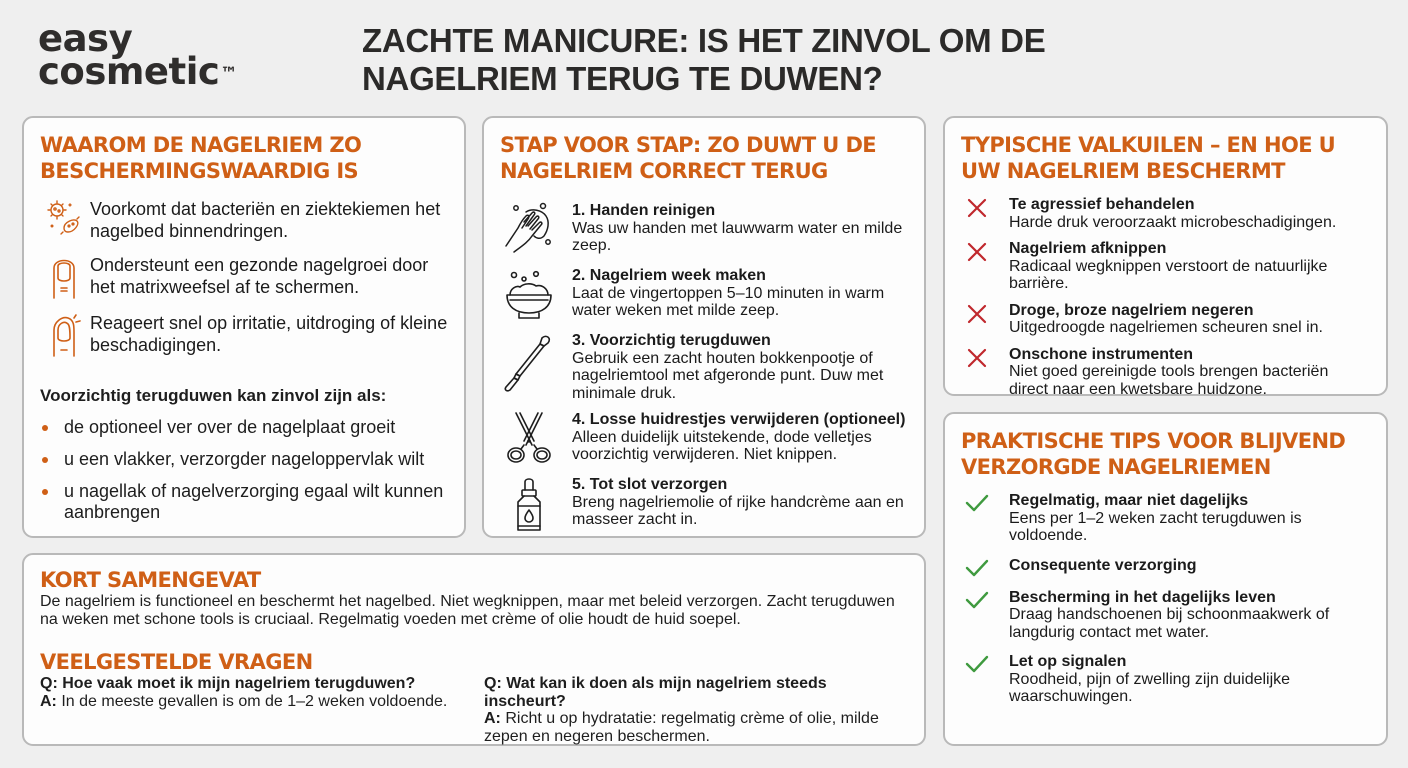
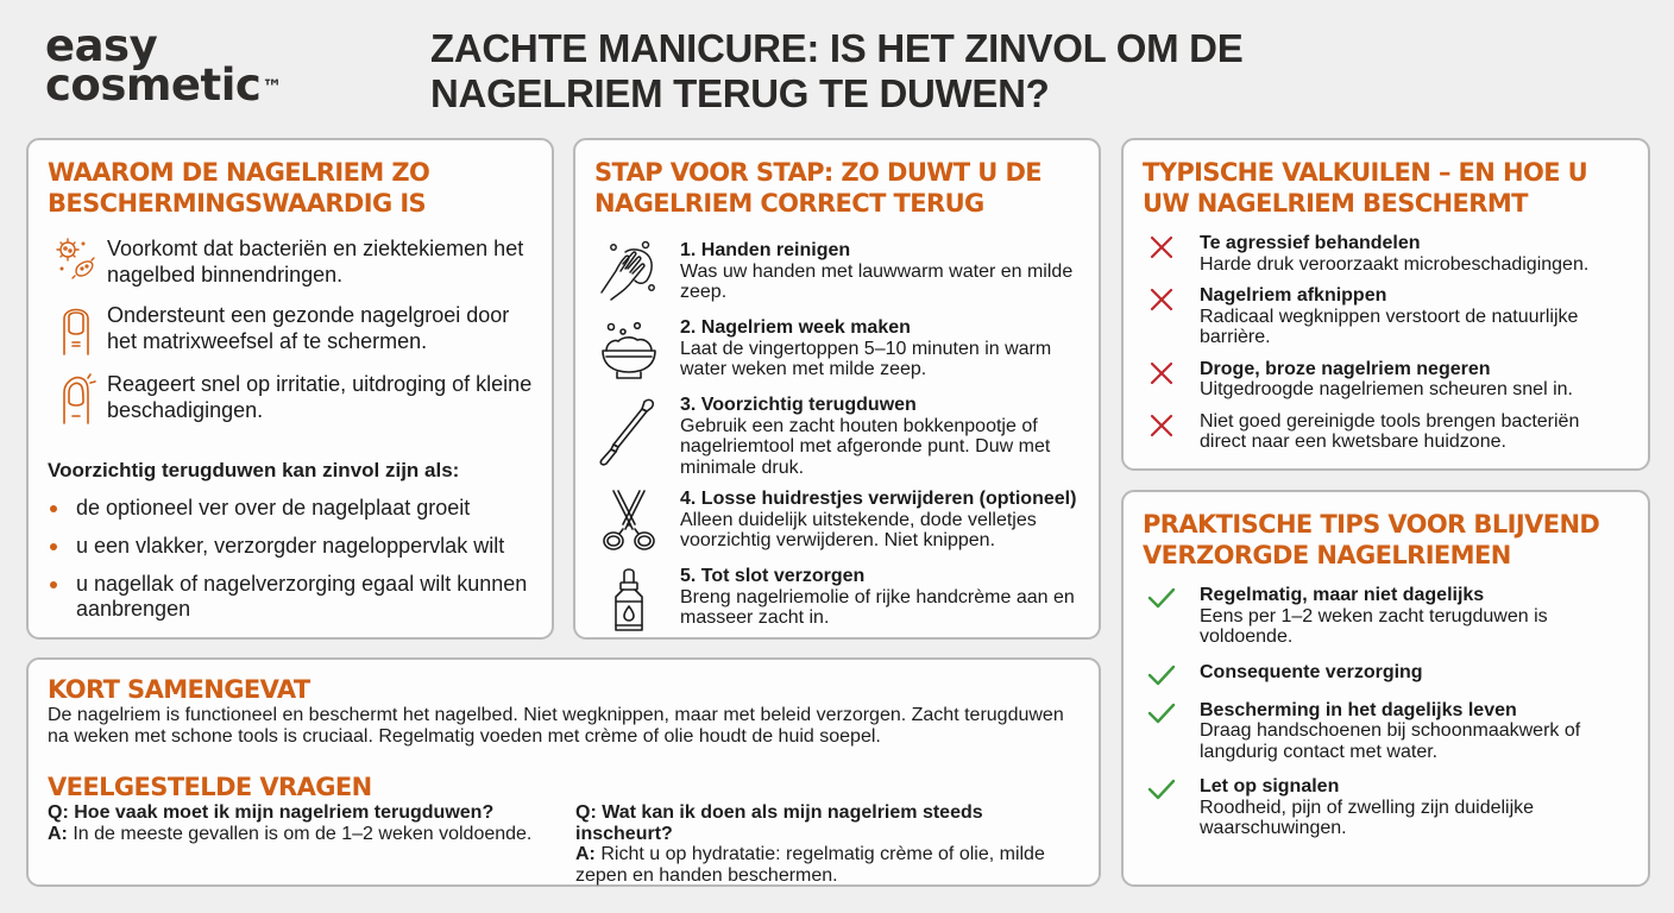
  easy
  cosmetic™
  ZACHTE MANICURE: IS HET ZINVOL OM DE NAGELRIEM TERUG TE DUWEN?
  WAAROM DE NAGELRIEM ZO BESCHERMINGSWAARDIG IS
  Voorkomt dat bacteriën en ziektekiemen het nagelbed binnendringen.
  Ondersteunt een gezonde nagelgroei door het matrixweefsel af te schermen.
  Reageert snel op irritatie, uitdroging of kleine beschadigingen.
  Voorzichtig terugduwen kan zinvol zijn als:
  de optioneel ver over de nagelplaat groeit
  u een vlakker, verzorgder nageloppervlak wilt
  u nagellak of nagelverzorging egaal wilt kunnen aanbrengen
  STAP VOOR STAP: ZO DUWT U DE NAGELRIEM CORRECT TERUG
  1. Handen reinigen
  Was uw handen met lauwwarm water en milde zeep.
  2. Nagelriem week maken
  Laat de vingertoppen 5–10 minuten in warm water weken met milde zeep.
  3. Voorzichtig terugduwen
  Gebruik een zacht houten bokkenpootje of nagelriemtool met afgeronde punt. Duw met minimale druk.
  4. Losse huidrestjes verwijderen (optioneel)
  Alleen duidelijk uitstekende, dode velletjes voorzichtig verwijderen. Niet knippen.
  5. Tot slot verzorgen
  Breng nagelriemolie of rijke handcrème aan en masseer zacht in.
  TYPISCHE VALKUILEN – EN HOE U UW NAGELRIEM BESCHERMT
  Te agressief behandelen
  Harde druk veroorzaakt microbeschadigingen.
  Nagelriem afknippen
  Radicaal wegknippen verstoort de natuurlijke barrière.
  Droge, broze nagelriem negeren
  Uitgedroogde nagelriemen scheuren snel in.
- Onschone instrumenten
  Niet goed gereinigde tools brengen bacteriën direct naar een kwetsbare huidzone.
  PRAKTISCHE TIPS VOOR BLIJVEND VERZORGDE NAGELRIEMEN
  Regelmatig, maar niet dagelijks
  Eens per 1–2 weken zacht terugduwen is voldoende.
  Consequente verzorging
  Bescherming in het dagelijks leven
  Draag handschoenen bij schoonmaakwerk of langdurig contact met water.
  Let op signalen
  Roodheid, pijn of zwelling zijn duidelijke waarschuwingen.
  KORT SAMENGEVAT
  De nagelriem is functioneel en beschermt het nagelbed. Niet wegknippen, maar met beleid verzorgen. Zacht terugduwen na weken met schone tools is cruciaal. Regelmatig voeden met crème of olie houdt de huid soepel.
  VEELGESTELDE VRAGEN
  Q: Hoe vaak moet ik mijn nagelriem terugduwen?
  A: In de meeste gevallen is om de 1–2 weken voldoende.
  Q: Wat kan ik doen als mijn nagelriem steeds inscheurt?
- A: Richt u op hydratatie: regelmatig crème of olie, milde zepen en negeren beschermen.
+ A: Richt u op hydratatie: regelmatig crème of olie, milde zepen en handen beschermen.
